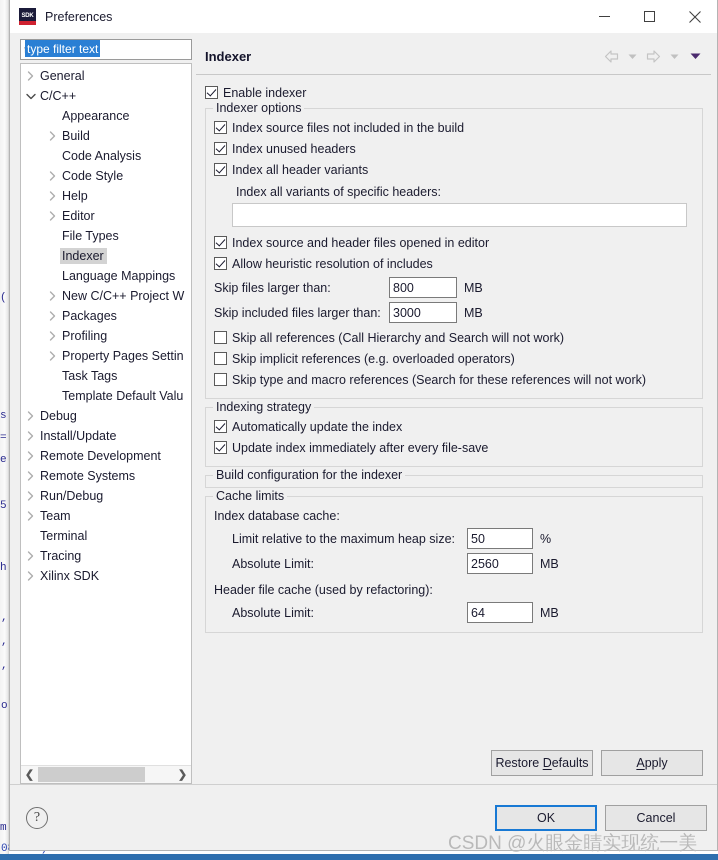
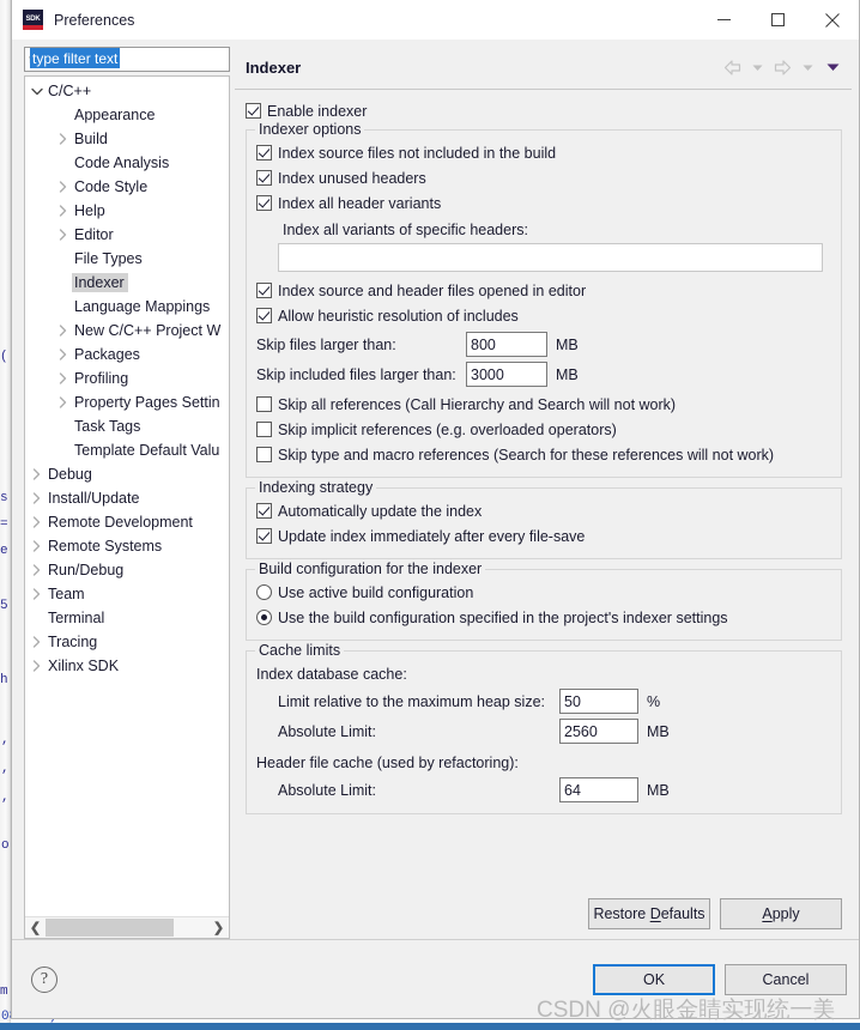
  (
  s
  =
  e
  5
  h
  ,
  ,
  ,
  o
  m
  Preferences
  type filter text
- General
  C/C++
  Appearance
  Build
  Code Analysis
  Code Style
  Help
  Editor
  File Types
  Indexer
  Language Mappings
  New C/C++ Project W
  Packages
  Profiling
  Property Pages Settin
  Task Tags
  Template Default Valu
  Debug
  Install/Update
  Remote Development
  Remote Systems
  Run/Debug
  Team
  Terminal
  Tracing
  Xilinx SDK
  ❮
  ❯
  Indexer
  Enable indexer
  Indexer options
  Index source files not included in the build
  Index unused headers
  Index all header variants
  Index all variants of specific headers:
  Index source and header files opened in editor
  Allow heuristic resolution of includes
  Skip files larger than:
  800
  MB
  Skip included files larger than:
  3000
  MB
  Skip all references (Call Hierarchy and Search will not work)
  Skip implicit references (e.g. overloaded operators)
  Skip type and macro references (Search for these references will not work)
  Indexing strategy
  Automatically update the index
  Update index immediately after every file-save
  Build configuration for the indexer
+ Use active build configuration
+ Use the build configuration specified in the project's indexer settings
  Cache limits
  Index database cache:
  Limit relative to the maximum heap size:
  50
  %
  Absolute Limit:
  2560
  MB
  Header file cache (used by refactoring):
  Absolute Limit:
  64
  MB
  Restore Defaults
  Apply
  ?
  OK
  Cancel
  CSDN @火眼金睛实现统一美
